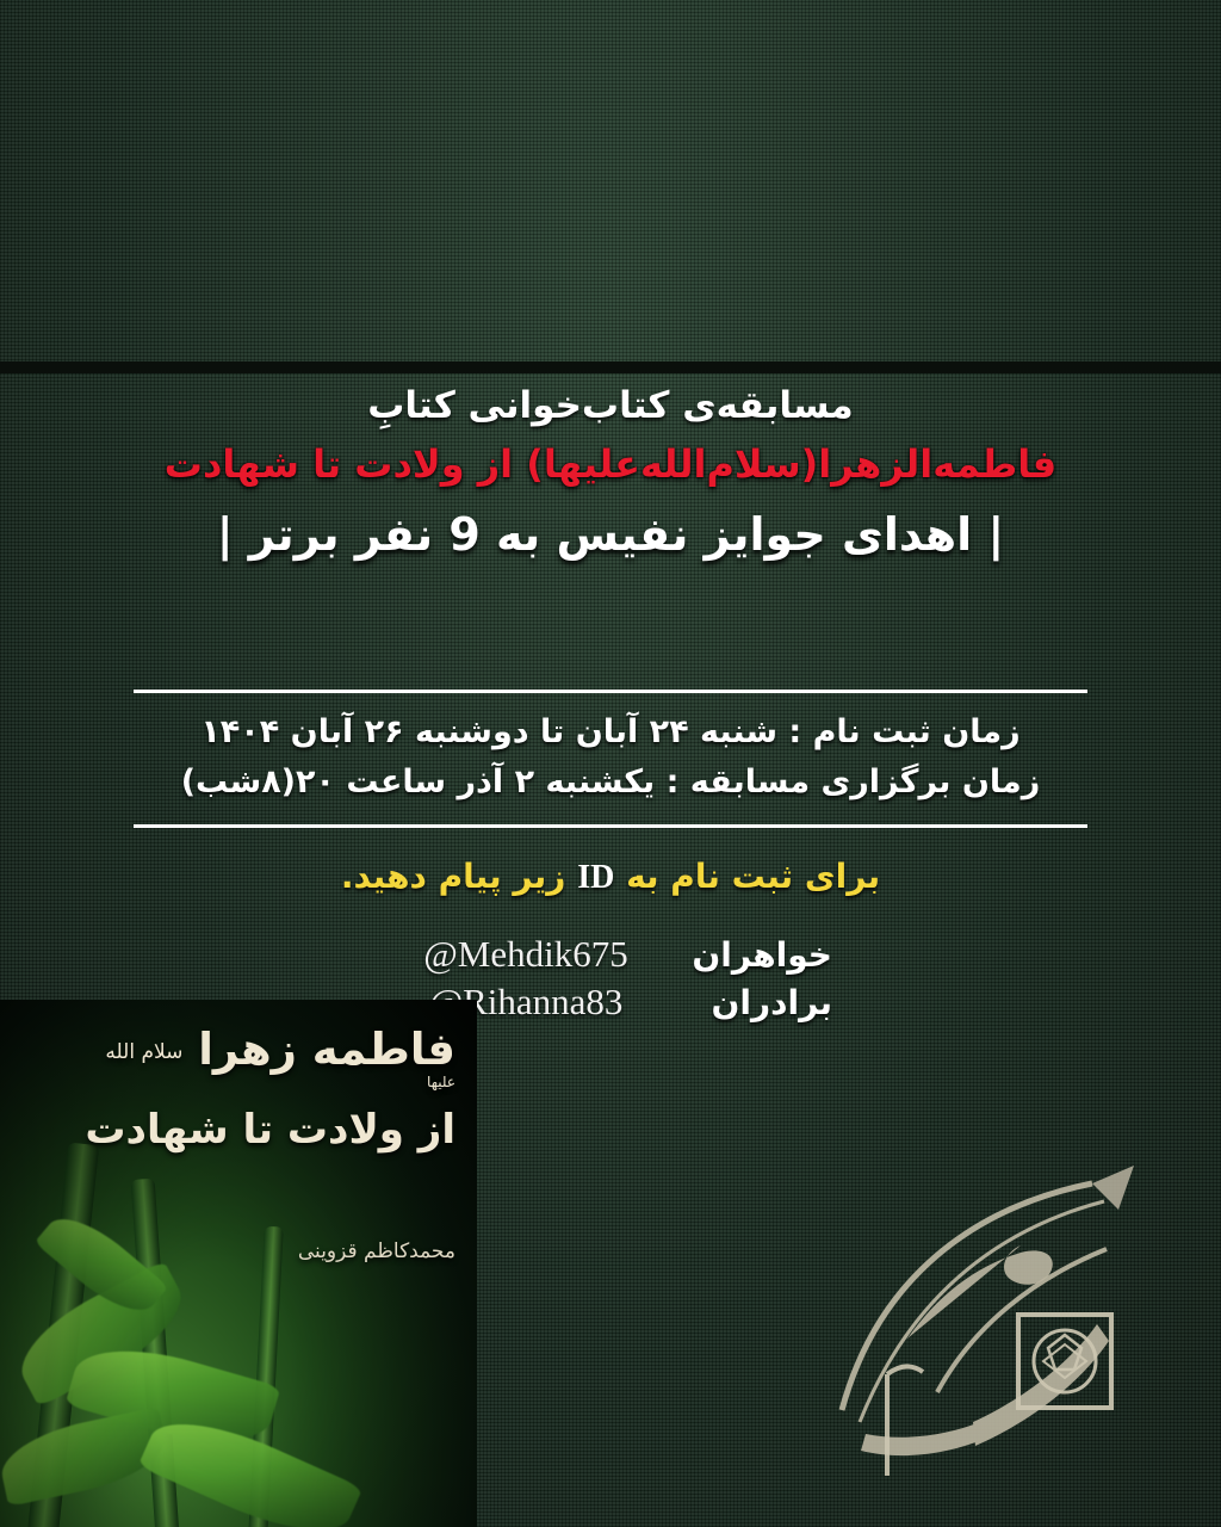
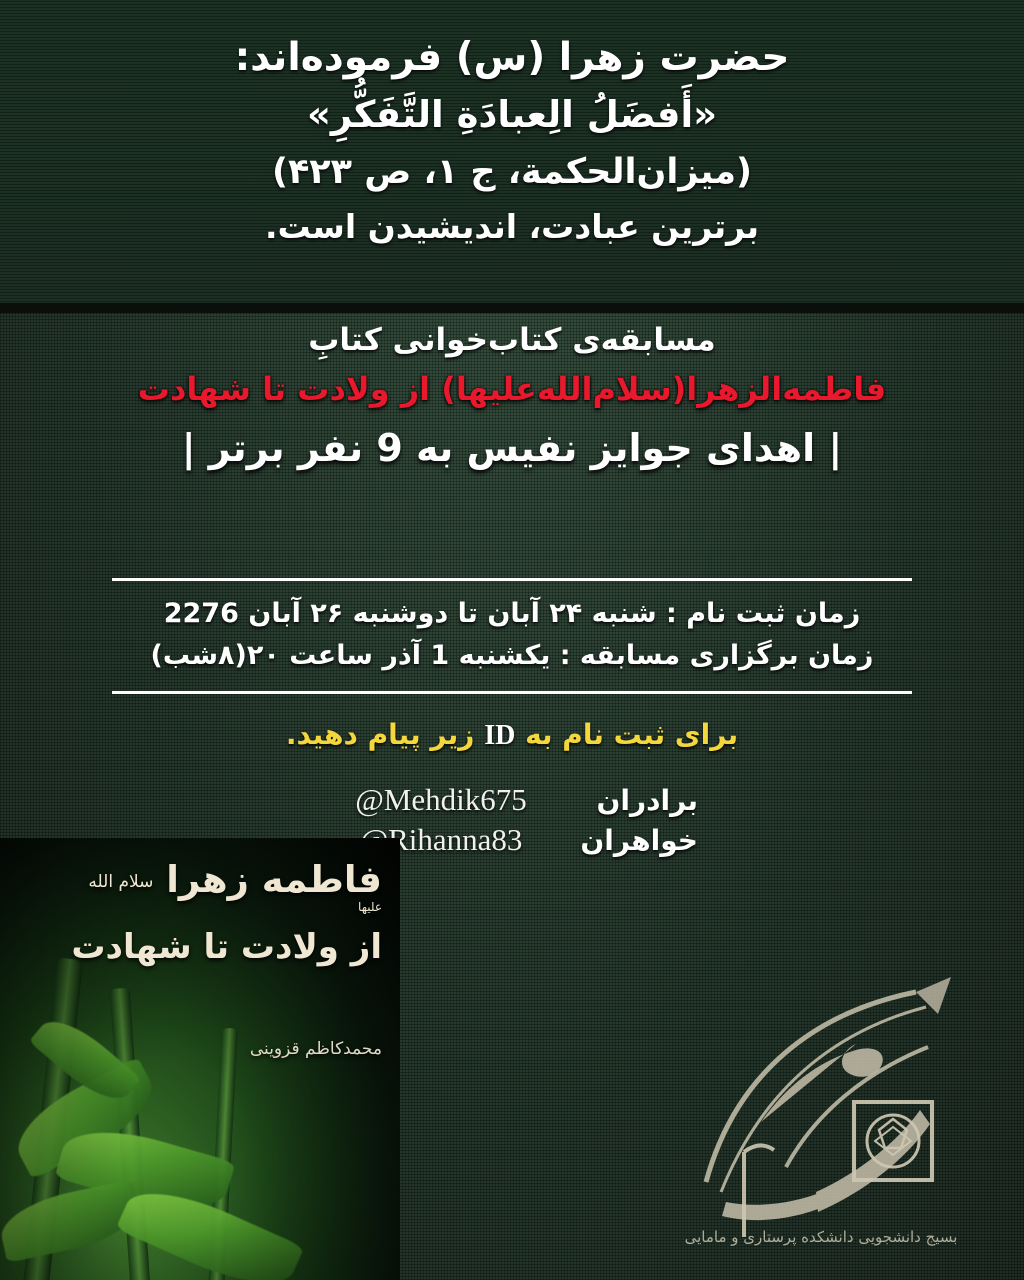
+ حضرت زهرا (س) فرموده‌اند:
+ «أَفضَلُ الِعبادَةِ التَّفَكُّرِ»
+ (میزان‌الحکمة، ج ۱، ص ۴۲۳)
+ برترین عبادت، اندیشیدن است.
  مسابقه‌ی کتاب‌خوانی کتابِ
  فاطمهالزهرا(سلاماللهعلیها) از ولادت تا شهادت
  | اهدای جوایز نفیس به 9 نفر برتر |
- زمان ثبت نام : شنبه ۲۴ آبان تا دوشنبه ۲۶ آبان ۱۴۰۴
+ زمان ثبت نام : شنبه ۲۴ آبان تا دوشنبه ۲۶ آبان 2276
- زمان برگزاری مسابقه : یکشنبه ۲ آذر ساعت ۲۰(۸شب)
+ زمان برگزاری مسابقه : یکشنبه 1 آذر ساعت ۲۰(۸شب)
  برای ثبت نام به ID زیر پیام دهید.
- خواهران
+ برادران
  @Mehdik675
- برادران
+ خواهران
  ihanna83
  فاطمه زهرا سلام الله
  علیها
  از ولادت تا شهادت
  محمدکاظم قزوینی
+ بسیج دانشجویی دانشکده پرستاری و مامایی
